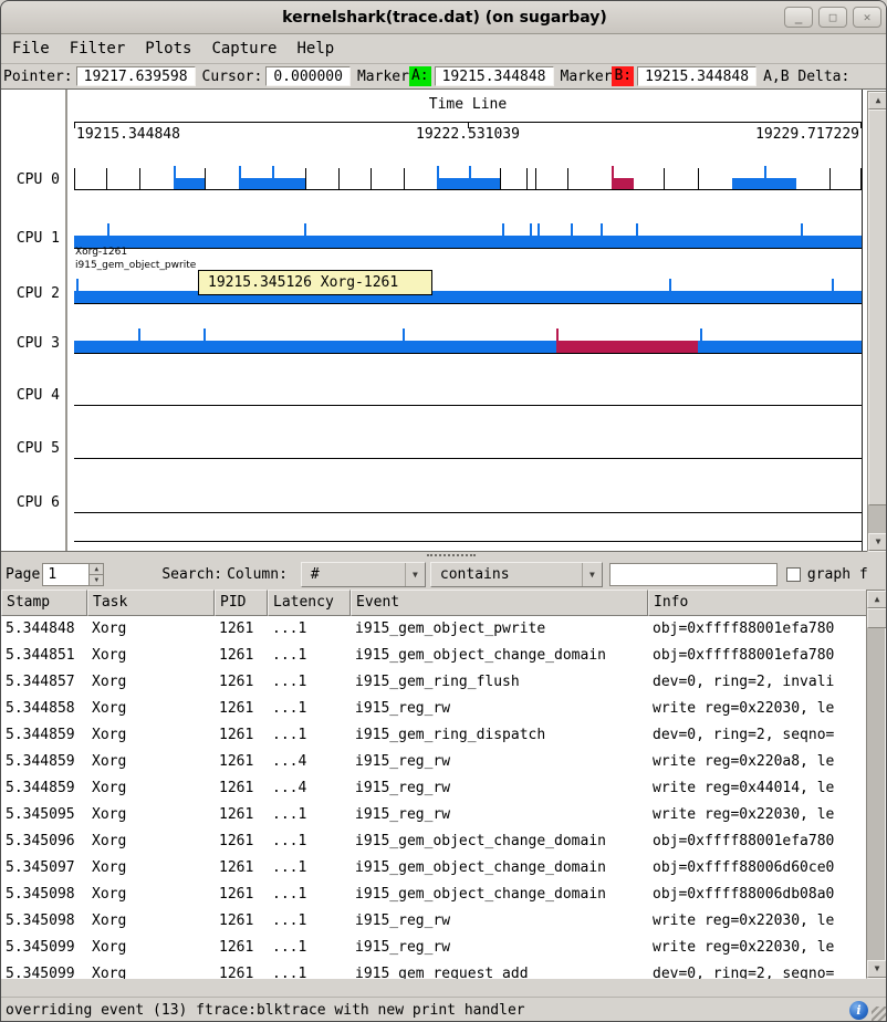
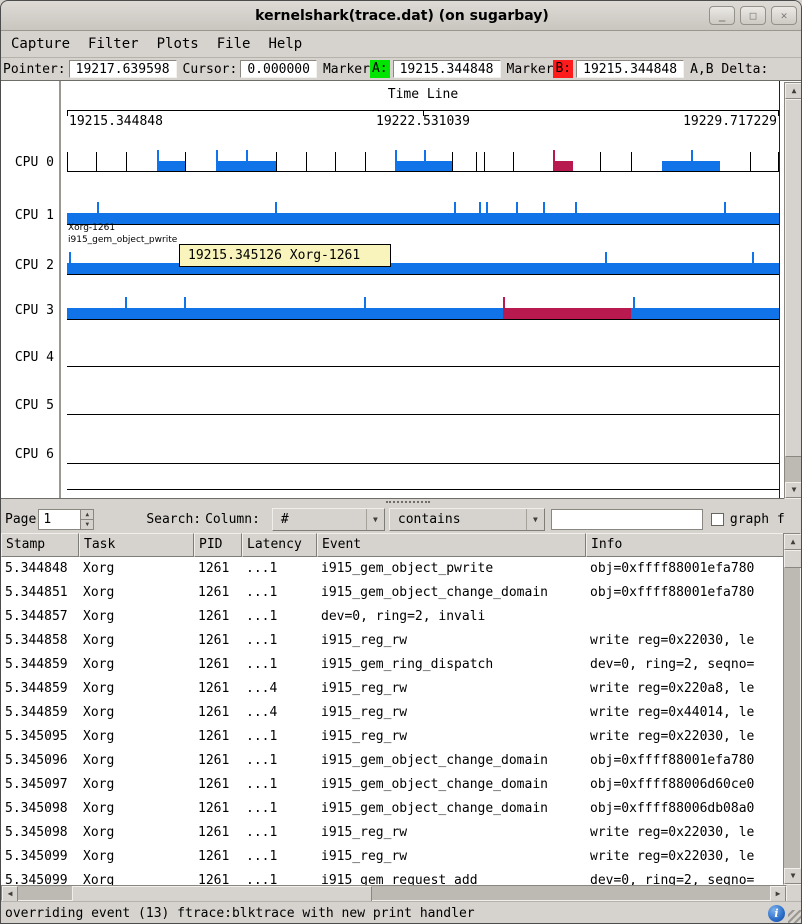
  kernelshark(trace.dat) (on sugarbay)
  _
  □
  ✕
- File
+ Capture
  Filter
  Plots
- Capture
+ File
  Help
  Pointer:
  19217.639598
  Cursor:
  0.000000
  Marker
  A:
  19215.344848
  Marker
  B:
  19215.344848
  A,B Delta:
  CPU 0
  CPU 1
  CPU 2
  CPU 3
  CPU 4
  CPU 5
  CPU 6
  Time Line
  19215.344848
  19222.531039
  19229.717229
  Xorg-1261
  i915_gem_object_pwrite
  19215.345126 Xorg-1261
  ▲
  ▼
  Page
  1
  Search:
  Column:
  #
  ▼
  contains
  ▼
  graph f
  Stamp
  Task
  PID
  Latency
  Event
  Info
  5.344848
  Xorg
  1261
  ...1
  i915_gem_object_pwrite
  obj=0xffff88001efa780
  5.344851
  Xorg
  1261
  ...1
  i915_gem_object_change_domain
  obj=0xffff88001efa780
  5.344857
  Xorg
  1261
  ...1
- i915_gem_ring_flush
  dev=0, ring=2, invali
  5.344858
  Xorg
  1261
  ...1
  i915_reg_rw
  write reg=0x22030, le
  5.344859
  Xorg
  1261
  ...1
  i915_gem_ring_dispatch
  dev=0, ring=2, seqno=
  5.344859
  Xorg
  1261
  ...4
  i915_reg_rw
  write reg=0x220a8, le
  5.344859
  Xorg
  1261
  ...4
  i915_reg_rw
  write reg=0x44014, le
  5.345095
  Xorg
  1261
  ...1
  i915_reg_rw
  write reg=0x22030, le
  5.345096
  Xorg
  1261
  ...1
  i915_gem_object_change_domain
  obj=0xffff88001efa780
  5.345097
  Xorg
  1261
  ...1
  i915_gem_object_change_domain
  obj=0xffff88006d60ce0
  5.345098
  Xorg
  1261
  ...1
  i915_gem_object_change_domain
  obj=0xffff88006db08a0
  5.345098
  Xorg
  1261
  ...1
  i915_reg_rw
  write reg=0x22030, le
  5.345099
  Xorg
  1261
  ...1
  i915_reg_rw
  write reg=0x22030, le
  5.345099
  Xorg
  1261
  ...1
  i915_gem_request_add
  dev=0, ring=2, seqno=
  ▲
  ▼
+ ◀
+ ▶
  overriding event (13) ftrace:blktrace with new print handler
  i
